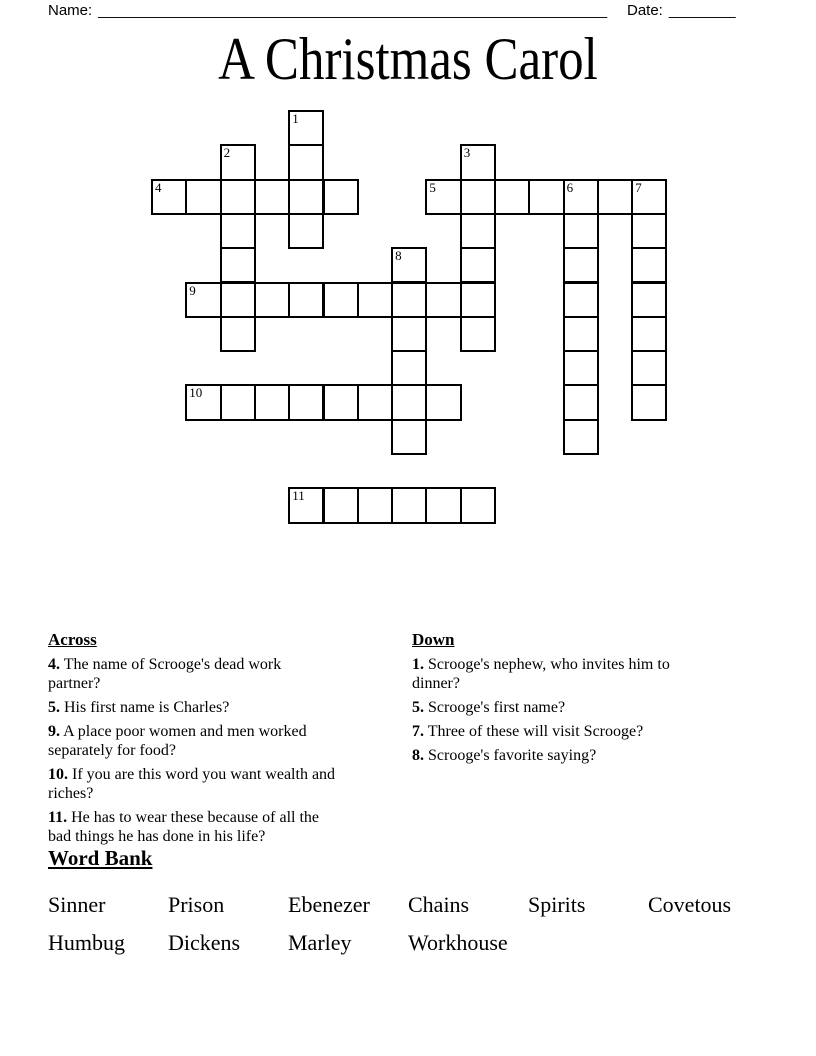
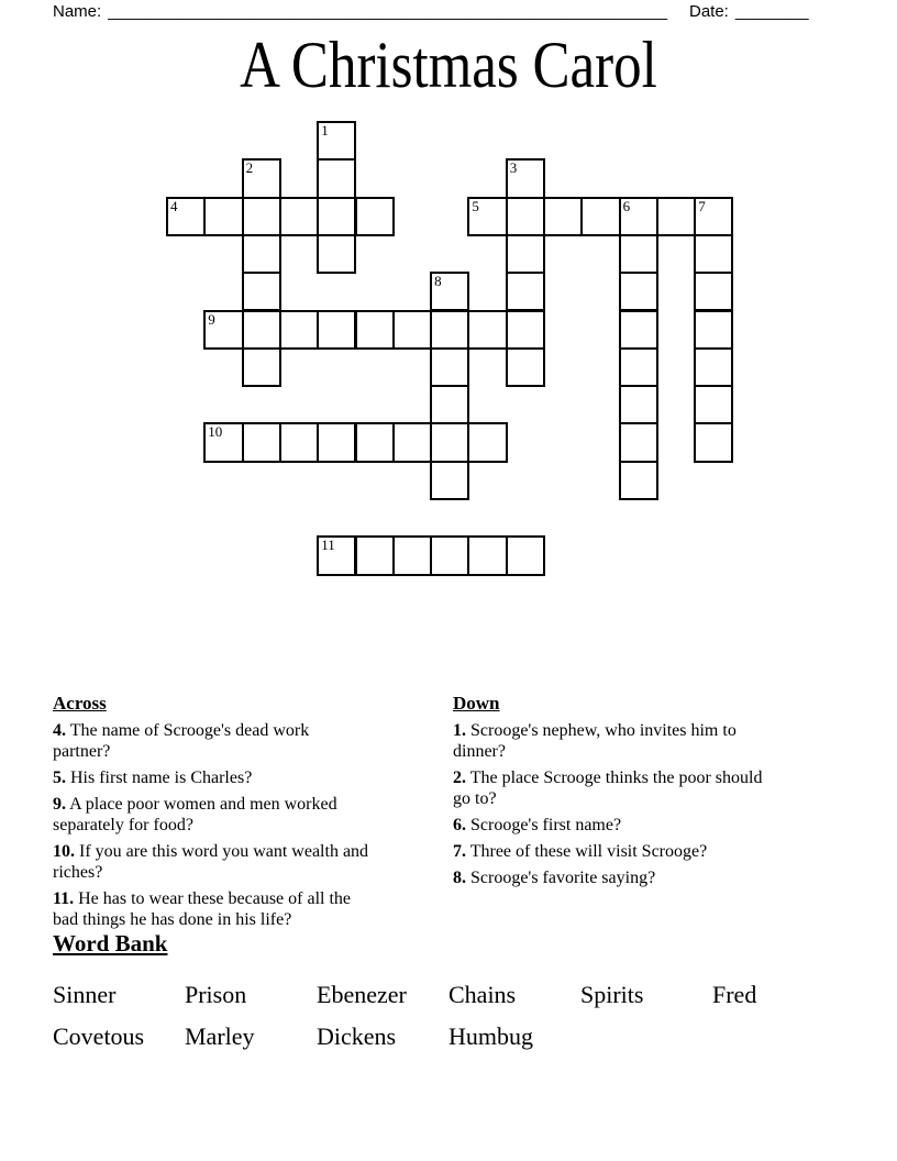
  Name: _____________________________________________________________
  Date: ________
  A Christmas Carol
  1
  2
  3
  4
  5
  6
  7
  8
  9
  10
  11
  Across
  4. The name of Scrooge's dead work
  partner?
  5. His first name is Charles?
  9. A place poor women and men worked
  separately for food?
  10. If you are this word you want wealth and
  riches?
  11. He has to wear these because of all the
  bad things he has done in his life?
  Down
  1. Scrooge's nephew, who invites him to
  dinner?
+ 2. The place Scrooge thinks the poor should
+ go to?
- 5. Scrooge's first name?
+ 6. Scrooge's first name?
  7. Three of these will visit Scrooge?
  8. Scrooge's favorite saying?
  Word Bank
  Sinner
  Prison
  Ebenezer
  Chains
  Spirits
+ Fred
  Covetous
- Humbug
+ Marley
  Dickens
- Marley
+ Humbug
- Workhouse
